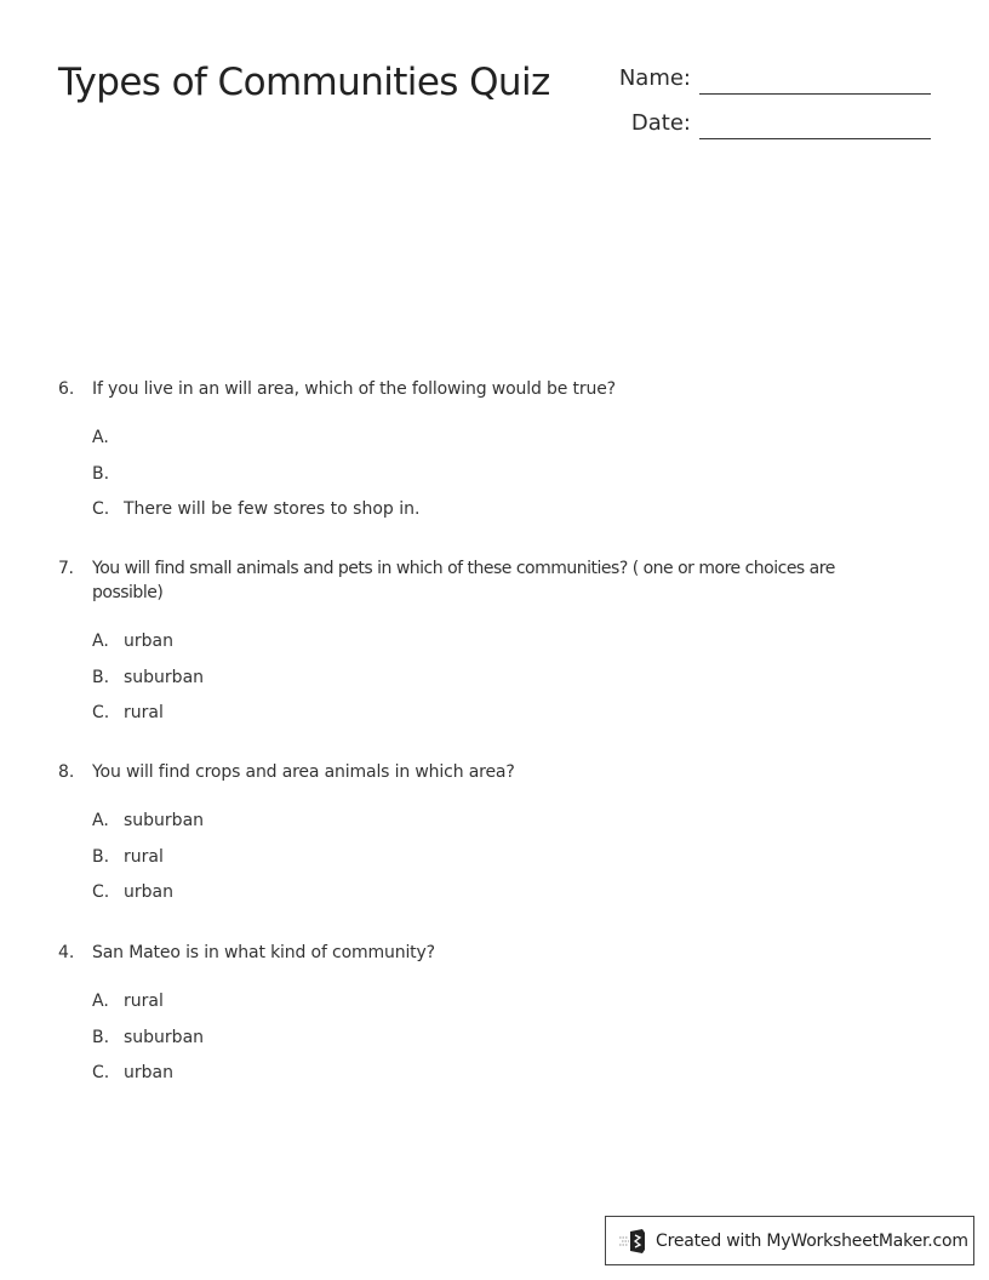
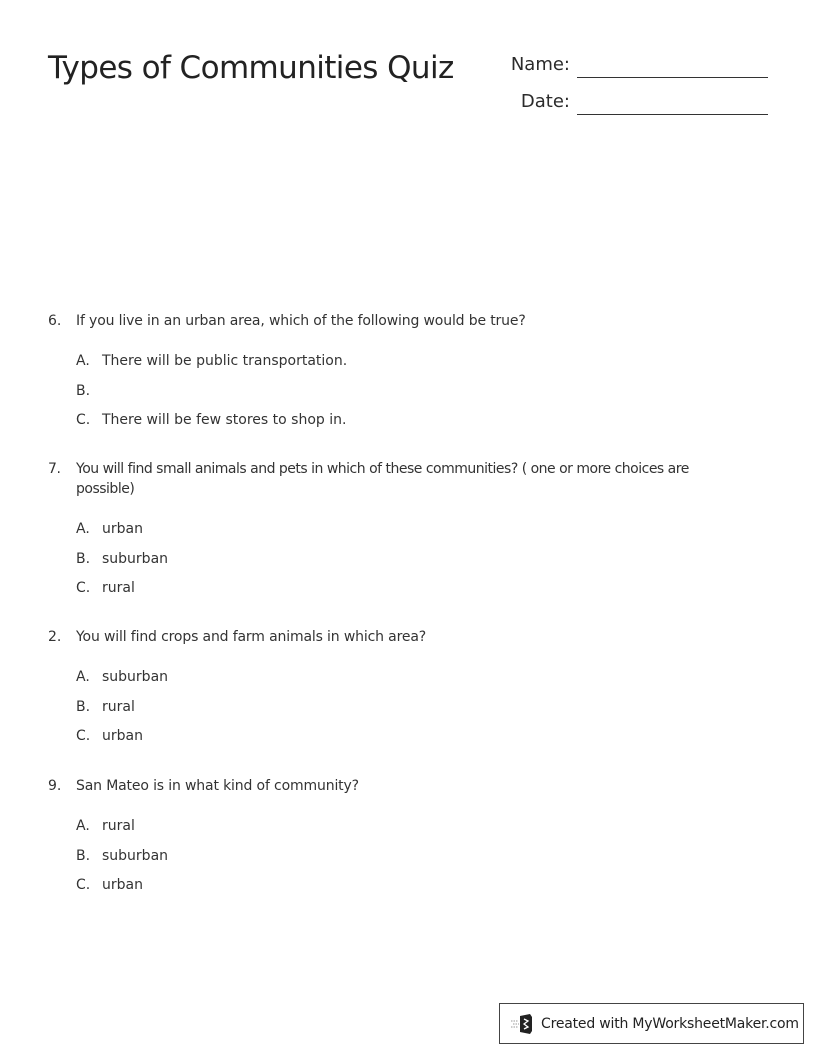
  Types of Communities Quiz
  Name:
  Date:
  6.
- If you live in an will area, which of the following would be true?
+ If you live in an urban area, which of the following would be true?
  A.
+ There will be public transportation.
  B.
  C.
  There will be few stores to shop in.
  7.
  You will find small animals and pets in which of these communities? ( one or more choices are possible)
  A.
  urban
  B.
  suburban
  C.
  rural
- 8.
+ 2.
- You will find crops and area animals in which area?
+ You will find crops and farm animals in which area?
  A.
  suburban
  B.
  rural
  C.
  urban
- 4.
+ 9.
  San Mateo is in what kind of community?
  A.
  rural
  B.
  suburban
  C.
  urban
  Created with MyWorksheetMaker.com
